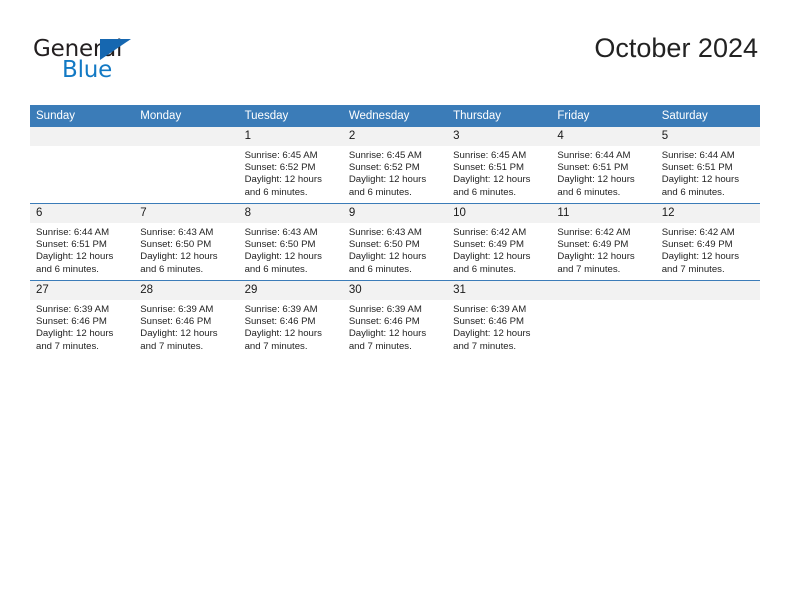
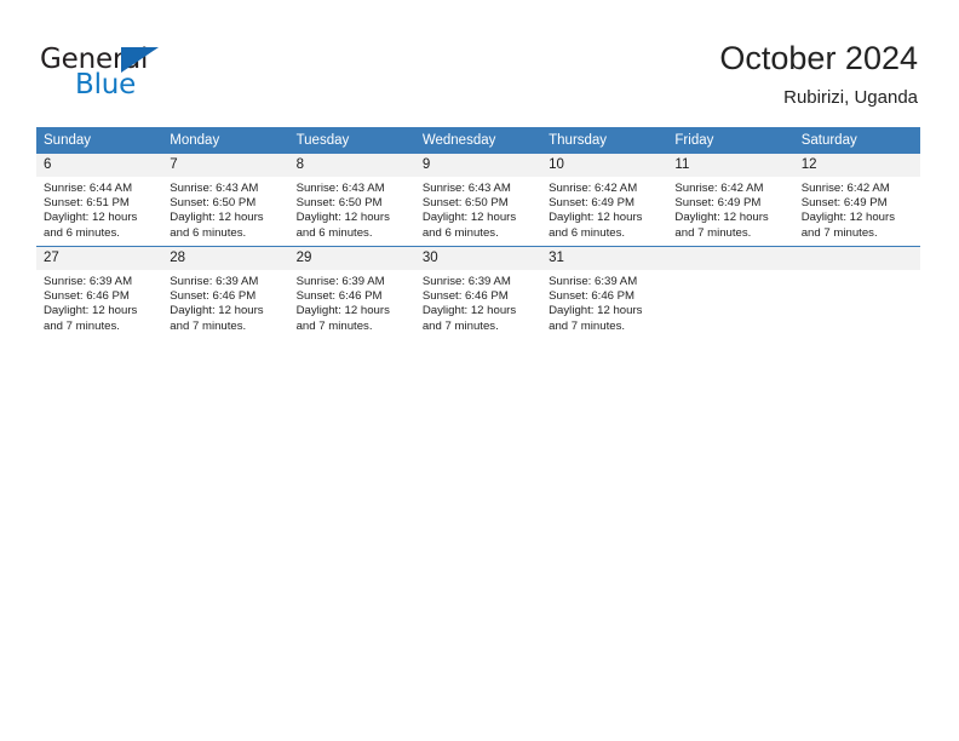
  General
  Blue
  October 2024
+ Rubirizi, Uganda
  Sunday	Monday	Tuesday	Wednesday	Thursday	Friday	Saturday
- 		1Sunrise: 6:45 AMSunset: 6:52 PMDaylight: 12 hoursand 6 minutes.	2Sunrise: 6:45 AMSunset: 6:52 PMDaylight: 12 hoursand 6 minutes.	3Sunrise: 6:45 AMSunset: 6:51 PMDaylight: 12 hoursand 6 minutes.	4Sunrise: 6:44 AMSunset: 6:51 PMDaylight: 12 hoursand 6 minutes.	5Sunrise: 6:44 AMSunset: 6:51 PMDaylight: 12 hoursand 6 minutes.
  6Sunrise: 6:44 AMSunset: 6:51 PMDaylight: 12 hoursand 6 minutes.	7Sunrise: 6:43 AMSunset: 6:50 PMDaylight: 12 hoursand 6 minutes.	8Sunrise: 6:43 AMSunset: 6:50 PMDaylight: 12 hoursand 6 minutes.	9Sunrise: 6:43 AMSunset: 6:50 PMDaylight: 12 hoursand 6 minutes.	10Sunrise: 6:42 AMSunset: 6:49 PMDaylight: 12 hoursand 6 minutes.	11Sunrise: 6:42 AMSunset: 6:49 PMDaylight: 12 hoursand 7 minutes.	12Sunrise: 6:42 AMSunset: 6:49 PMDaylight: 12 hoursand 7 minutes.
  27Sunrise: 6:39 AMSunset: 6:46 PMDaylight: 12 hoursand 7 minutes.	28Sunrise: 6:39 AMSunset: 6:46 PMDaylight: 12 hoursand 7 minutes.	29Sunrise: 6:39 AMSunset: 6:46 PMDaylight: 12 hoursand 7 minutes.	30Sunrise: 6:39 AMSunset: 6:46 PMDaylight: 12 hoursand 7 minutes.	31Sunrise: 6:39 AMSunset: 6:46 PMDaylight: 12 hoursand 7 minutes.
